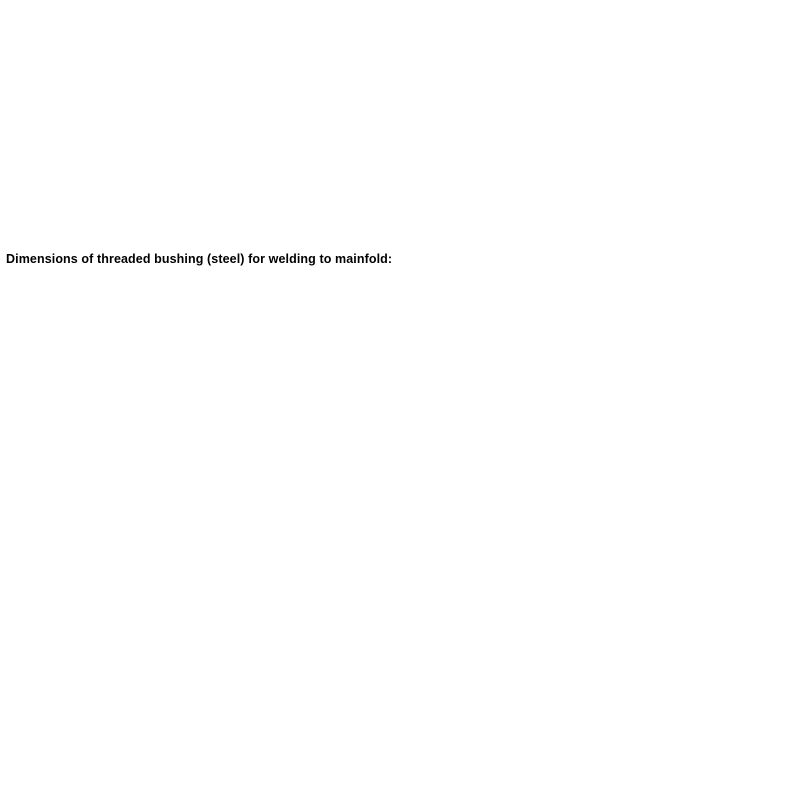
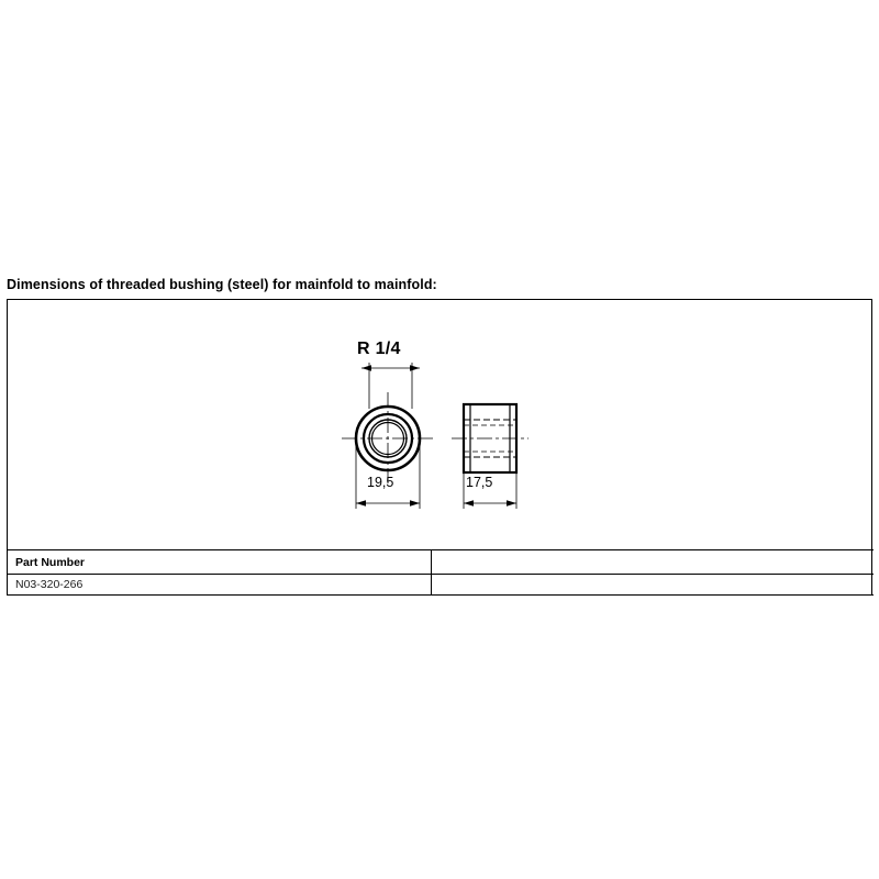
- Dimensions of threaded bushing (steel) for welding to mainfold:
+ Dimensions of threaded bushing (steel) for mainfold to mainfold:
+ R 1/4
+ 19,5
+ 17,5
+ Part Number
+ N03-320-266
